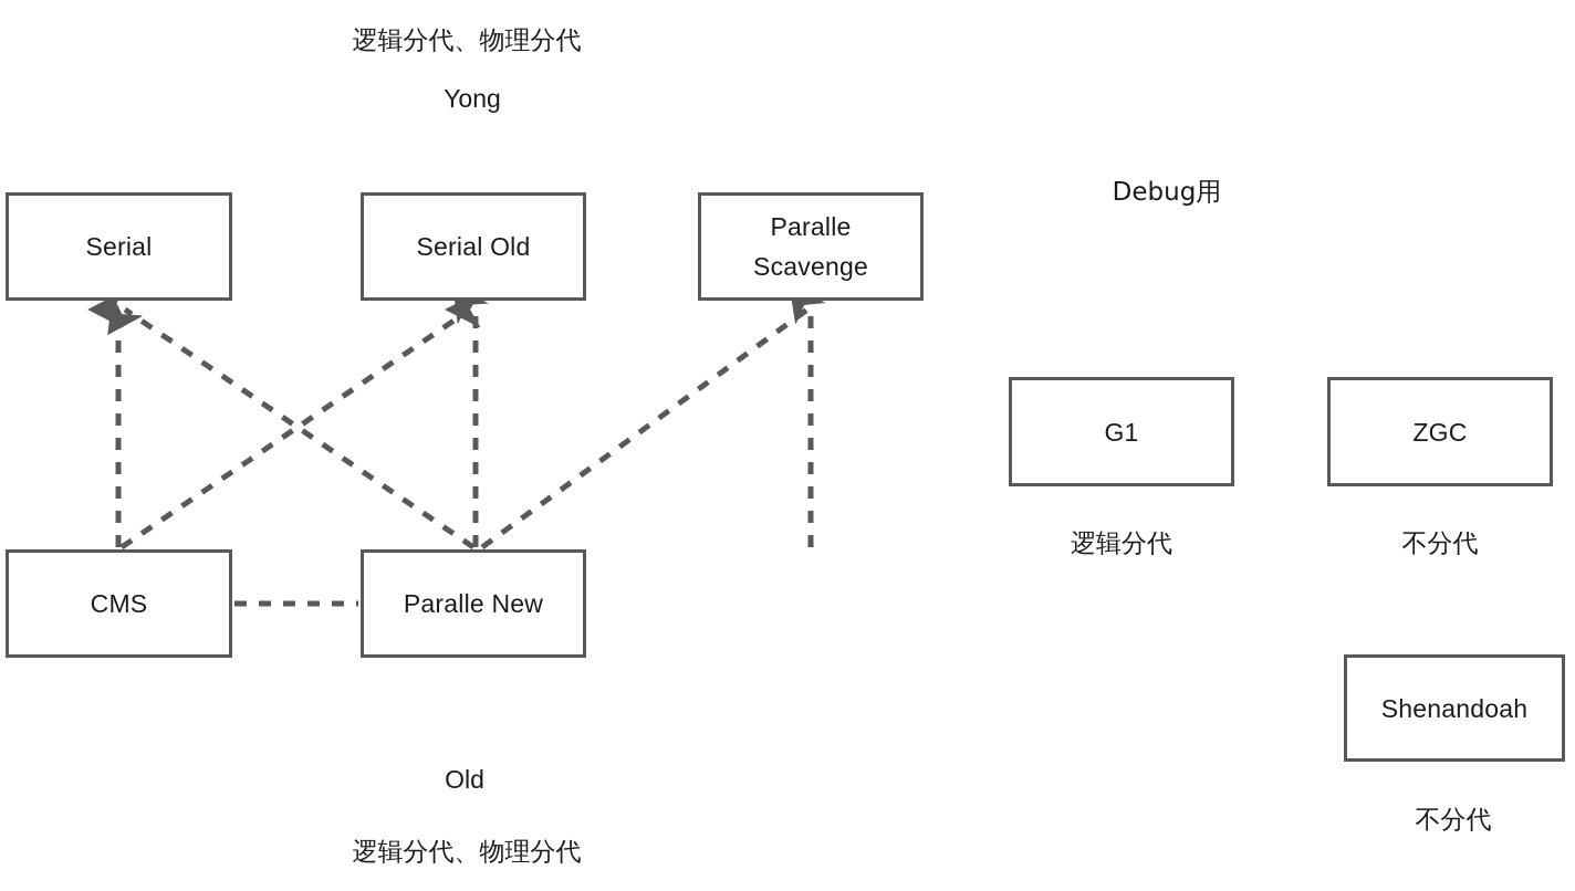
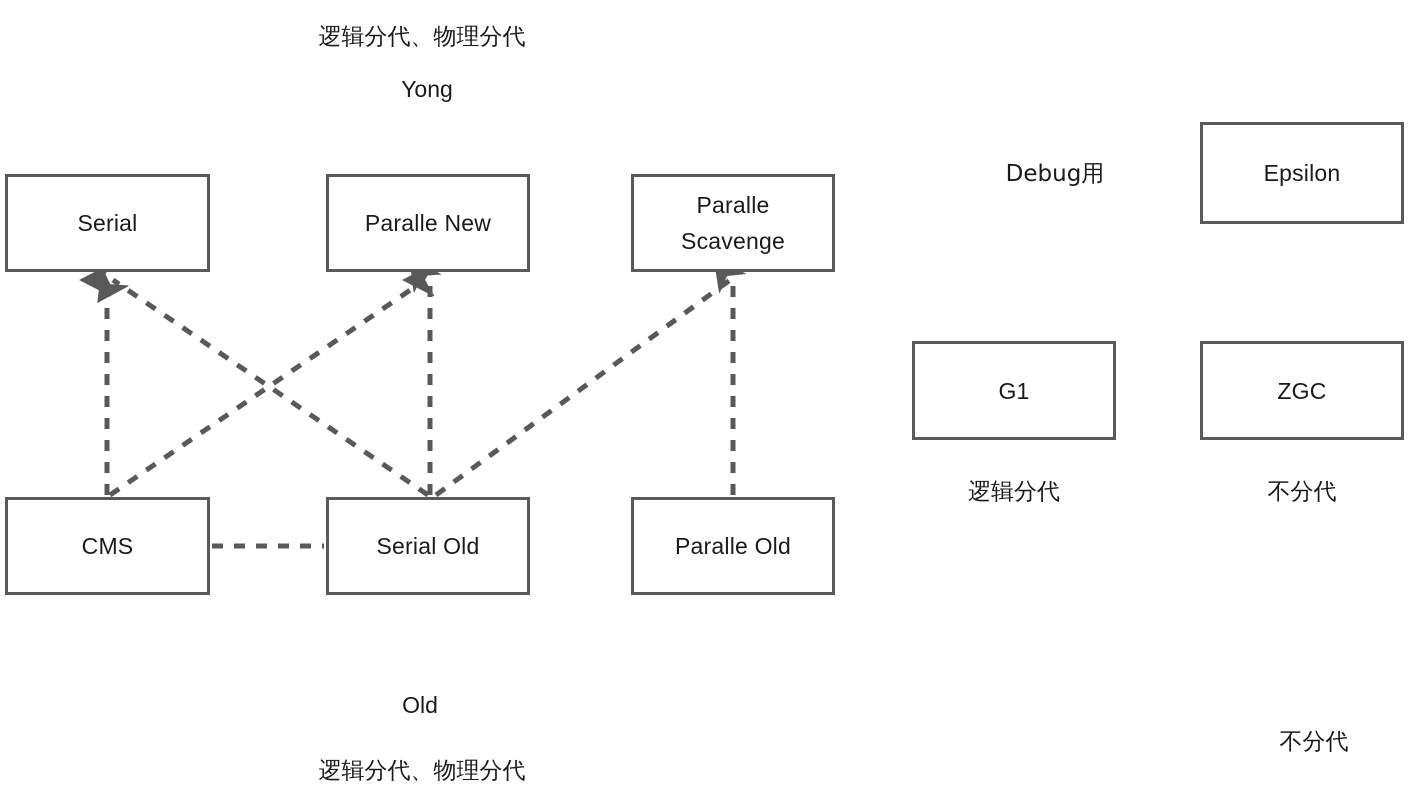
  逻辑分代、物理分代
  Yong
  Serial
- Serial Old
+ Paralle New
  Paralle
  Scavenge
  CMS
- Paralle New
+ Serial Old
+ Paralle Old
  Old
  逻辑分代、物理分代
  Debug用
+ Epsilon
  G1
  逻辑分代
  ZGC
  不分代
- Shenandoah
  不分代
